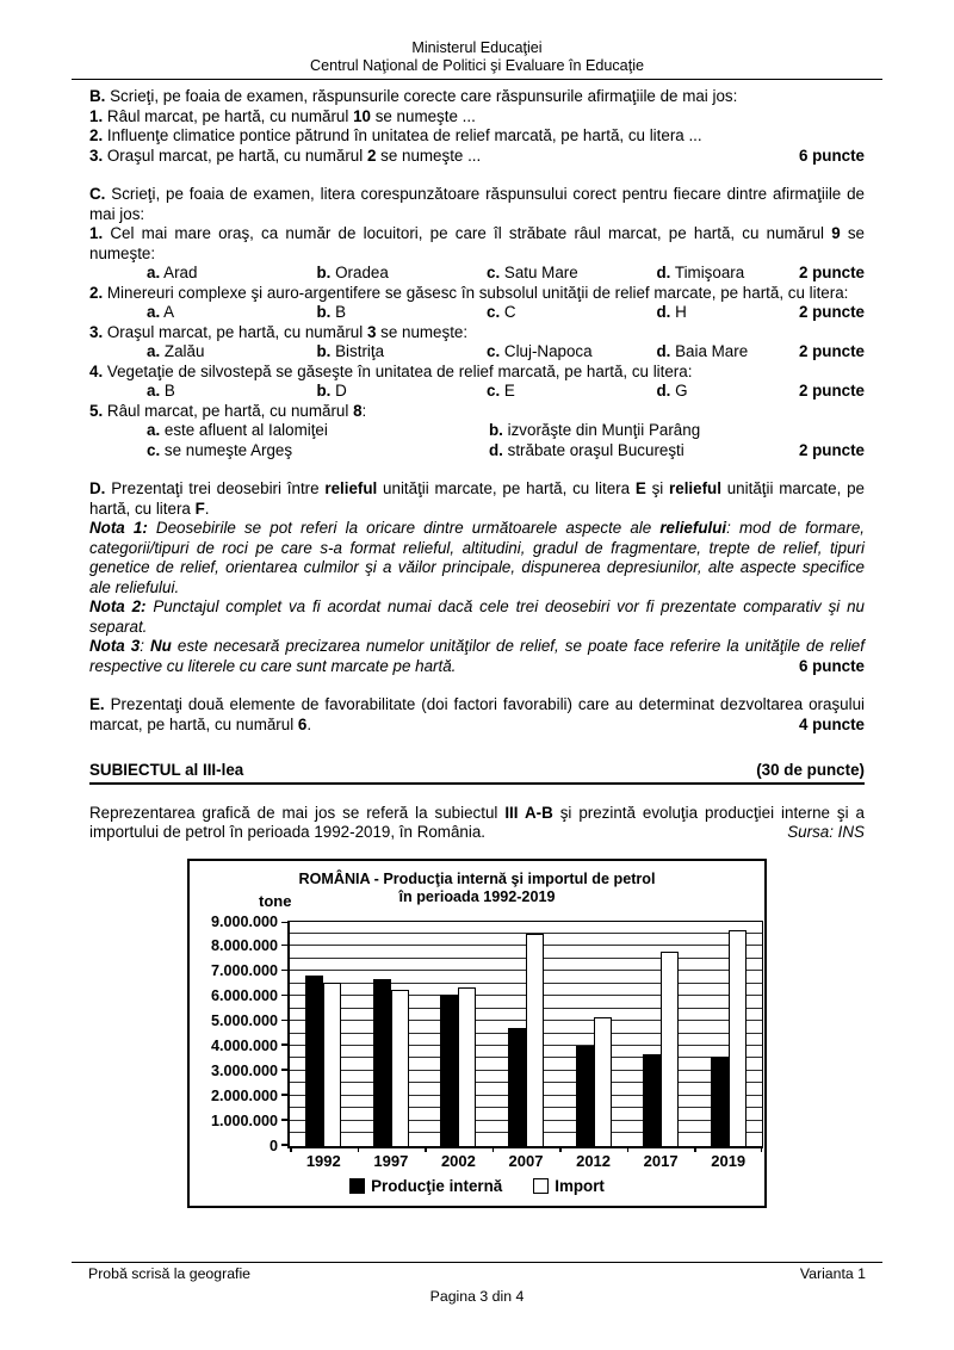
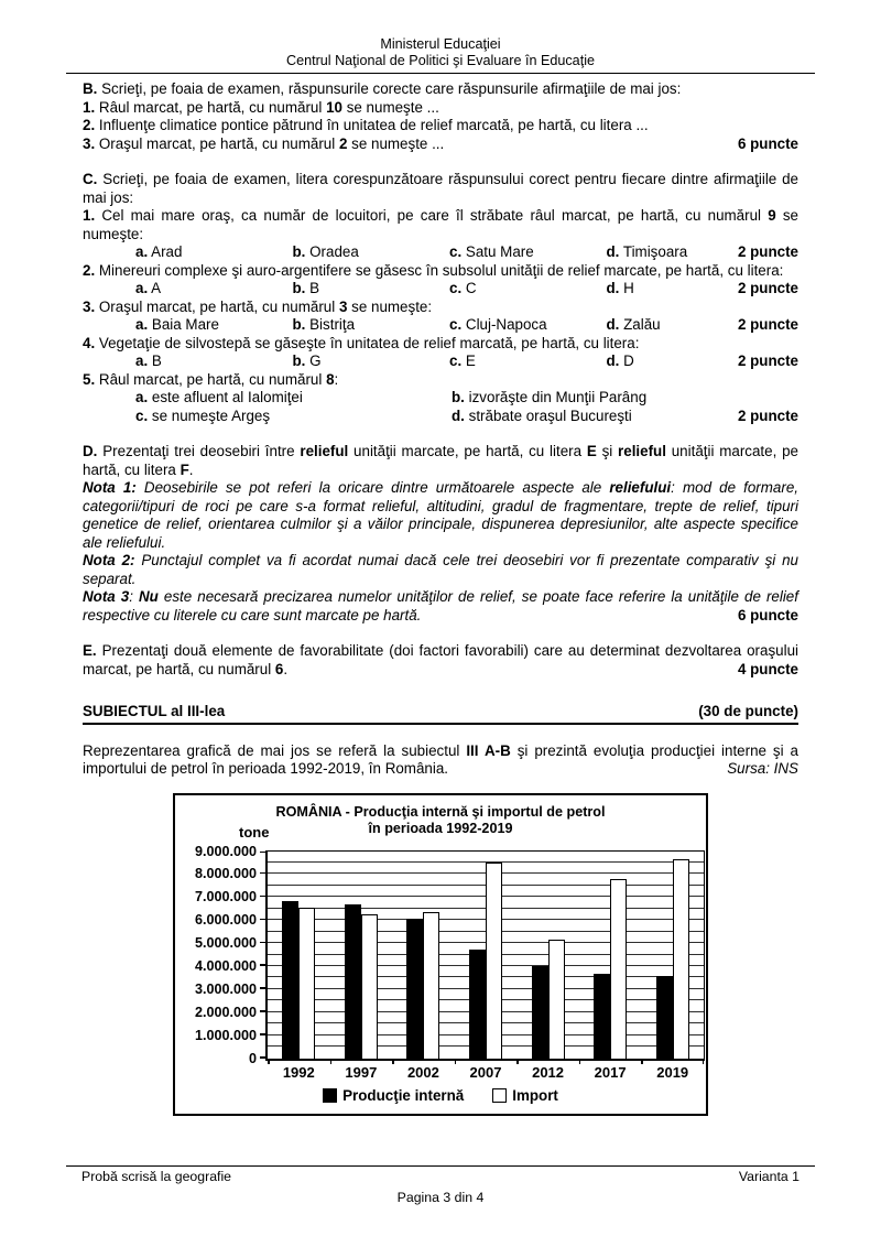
  Ministerul Educaţiei
  Centrul Naţional de Politici şi Evaluare în Educaţie
  B. Scrieţi, pe foaia de examen, răspunsurile corecte care răspunsurile afirmaţiile de mai jos:
  1. Râul marcat, pe hartă, cu numărul 10 se numeşte ...
  2. Influenţe climatice pontice pătrund în unitatea de relief marcată, pe hartă, cu litera ...
  3. Oraşul marcat, pe hartă, cu numărul 2 se numeşte ...
  6 puncte
  C. Scrieţi, pe foaia de examen, litera corespunzătoare răspunsului corect pentru fiecare dintre afirmaţiile de mai jos:
  1. Cel mai mare oraş, ca număr de locuitori, pe care îl străbate râul marcat, pe hartă, cu numărul 9 se numeşte:
  a. Arad
  b. Oradea
  c. Satu Mare
  d. Timişoara
  2 puncte
  2. Minereuri complexe şi auro-argentifere se găsesc în subsolul unităţii de relief marcate, pe hartă, cu litera:
  a. A
  b. B
  c. C
  d. H
  2 puncte
  3. Oraşul marcat, pe hartă, cu numărul 3 se numeşte:
- a. Zalău
+ a. Baia Mare
  b. Bistriţa
  c. Cluj-Napoca
- d. Baia Mare
+ d. Zalău
  2 puncte
  4. Vegetaţie de silvostepă se găseşte în unitatea de relief marcată, pe hartă, cu litera:
  a. B
- b. D
+ b. G
  c. E
- d. G
+ d. D
  2 puncte
  5. Râul marcat, pe hartă, cu numărul 8:
  a. este afluent al Ialomiţei
  b. izvorăşte din Munţii Parâng
  c. se numeşte Argeş
  d. străbate oraşul Bucureşti
  2 puncte
  D. Prezentaţi trei deosebiri între relieful unităţii marcate, pe hartă, cu litera E şi relieful unităţii marcate, pe hartă, cu litera F.
  Nota 1: Deosebirile se pot referi la oricare dintre următoarele aspecte ale reliefului: mod de formare, categorii/tipuri de roci pe care s-a format relieful, altitudini, gradul de fragmentare, trepte de relief, tipuri genetice de relief, orientarea culmilor şi a văilor principale, dispunerea depresiunilor, alte aspecte specifice ale reliefului.
  Nota 2: Punctajul complet va fi acordat numai dacă cele trei deosebiri vor fi prezentate comparativ şi nu separat.
  Nota 3: Nu este necesară precizarea numelor unităţilor de relief, se poate face referire la unităţile de relief respective cu literele cu care sunt marcate pe hartă.
  6 puncte
  E. Prezentaţi două elemente de favorabilitate (doi factori favorabili) care au determinat dezvoltarea oraşului marcat, pe hartă, cu numărul 6.
  4 puncte
  SUBIECTUL al III-lea
  (30 de puncte)
  Reprezentarea grafică de mai jos se referă la subiectul III A-B şi prezintă evoluţia producţiei interne şi a importului de petrol în perioada 1992-2019, în România.
  Sursa: INS
  ROMÂNIA - Producţia internă şi importul de petrol
  în perioada 1992-2019
  tone
  0
  1.000.000
  2.000.000
  3.000.000
  4.000.000
  5.000.000
  6.000.000
  7.000.000
  8.000.000
  9.000.000
  1992
  1997
  2002
  2007
  2012
  2017
  2019
  Producţie internă
  Import
  Probă scrisă la geografie
  Varianta 1
  Pagina 3 din 4
